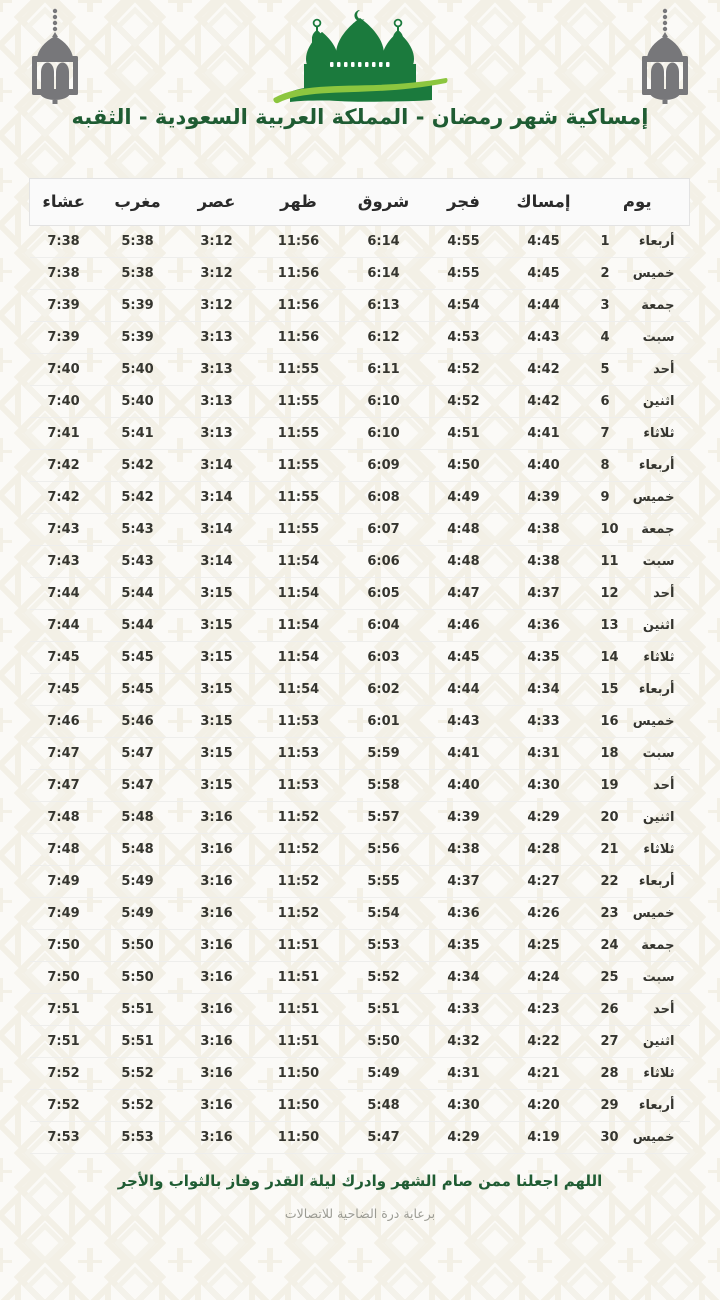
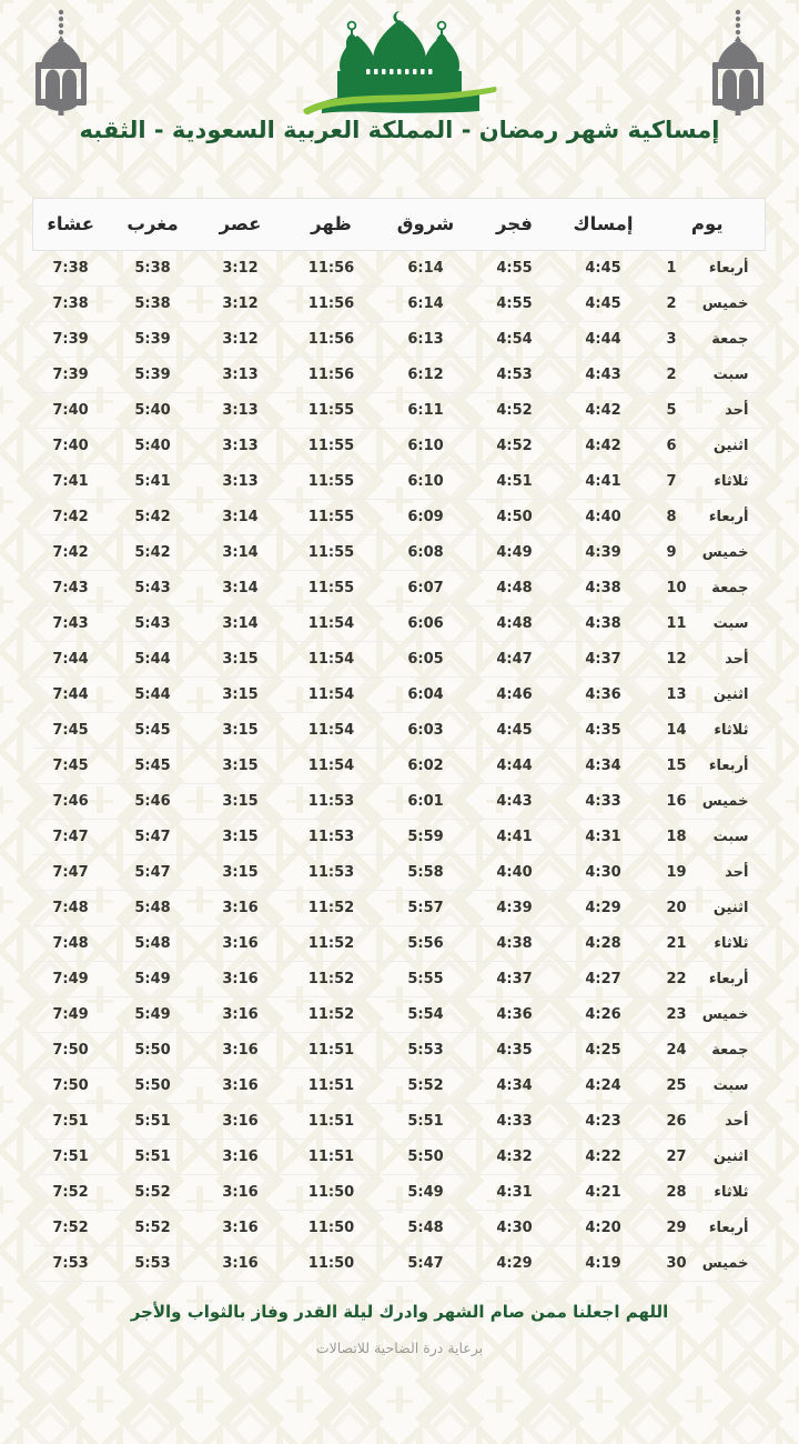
  إمساكية شهر رمضان - المملكة العربية السعودية - الثقبه
  يوم	إمساك	فجر	شروق	ظهر	عصر	مغرب	عشاء
  أربعاء1	4:45	4:55	6:14	11:56	3:12	5:38	7:38
  خميس2	4:45	4:55	6:14	11:56	3:12	5:38	7:38
  جمعة3	4:44	4:54	6:13	11:56	3:12	5:39	7:39
- سبت4	4:43	4:53	6:12	11:56	3:13	5:39	7:39
+ سبت2	4:43	4:53	6:12	11:56	3:13	5:39	7:39
  أحد5	4:42	4:52	6:11	11:55	3:13	5:40	7:40
  اثنين6	4:42	4:52	6:10	11:55	3:13	5:40	7:40
  ثلاثاء7	4:41	4:51	6:10	11:55	3:13	5:41	7:41
  أربعاء8	4:40	4:50	6:09	11:55	3:14	5:42	7:42
  خميس9	4:39	4:49	6:08	11:55	3:14	5:42	7:42
  جمعة10	4:38	4:48	6:07	11:55	3:14	5:43	7:43
  سبت11	4:38	4:48	6:06	11:54	3:14	5:43	7:43
  أحد12	4:37	4:47	6:05	11:54	3:15	5:44	7:44
  اثنين13	4:36	4:46	6:04	11:54	3:15	5:44	7:44
  ثلاثاء14	4:35	4:45	6:03	11:54	3:15	5:45	7:45
  أربعاء15	4:34	4:44	6:02	11:54	3:15	5:45	7:45
  خميس16	4:33	4:43	6:01	11:53	3:15	5:46	7:46
  سبت18	4:31	4:41	5:59	11:53	3:15	5:47	7:47
  أحد19	4:30	4:40	5:58	11:53	3:15	5:47	7:47
  اثنين20	4:29	4:39	5:57	11:52	3:16	5:48	7:48
  ثلاثاء21	4:28	4:38	5:56	11:52	3:16	5:48	7:48
  أربعاء22	4:27	4:37	5:55	11:52	3:16	5:49	7:49
  خميس23	4:26	4:36	5:54	11:52	3:16	5:49	7:49
  جمعة24	4:25	4:35	5:53	11:51	3:16	5:50	7:50
  سبت25	4:24	4:34	5:52	11:51	3:16	5:50	7:50
  أحد26	4:23	4:33	5:51	11:51	3:16	5:51	7:51
  اثنين27	4:22	4:32	5:50	11:51	3:16	5:51	7:51
  ثلاثاء28	4:21	4:31	5:49	11:50	3:16	5:52	7:52
  أربعاء29	4:20	4:30	5:48	11:50	3:16	5:52	7:52
  خميس30	4:19	4:29	5:47	11:50	3:16	5:53	7:53
  اللهم اجعلنا ممن صام الشهر وادرك ليلة القدر وفاز بالثواب والأجر
  برعاية درة الضاحية للاتصالات
